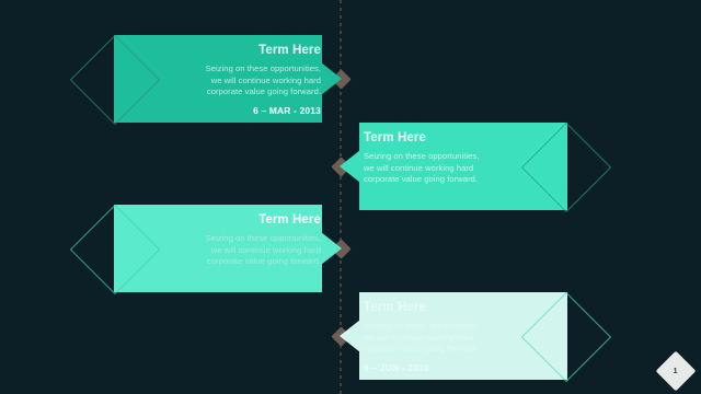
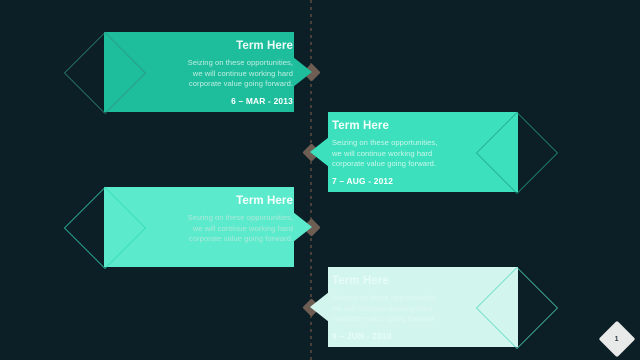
  Term Here
  Seizing on these opportunities,
  we will continue working hard
  corporate value going forward.
  6 – MAR - 2013
  Term Here
  Seizing on these opportunities,
  we will continue working hard
  corporate value going forward.
+ 7 – AUG - 2012
  Term Here
  Seizing on these opportunities,
  we will continue working hard
  corporate value going forward.
